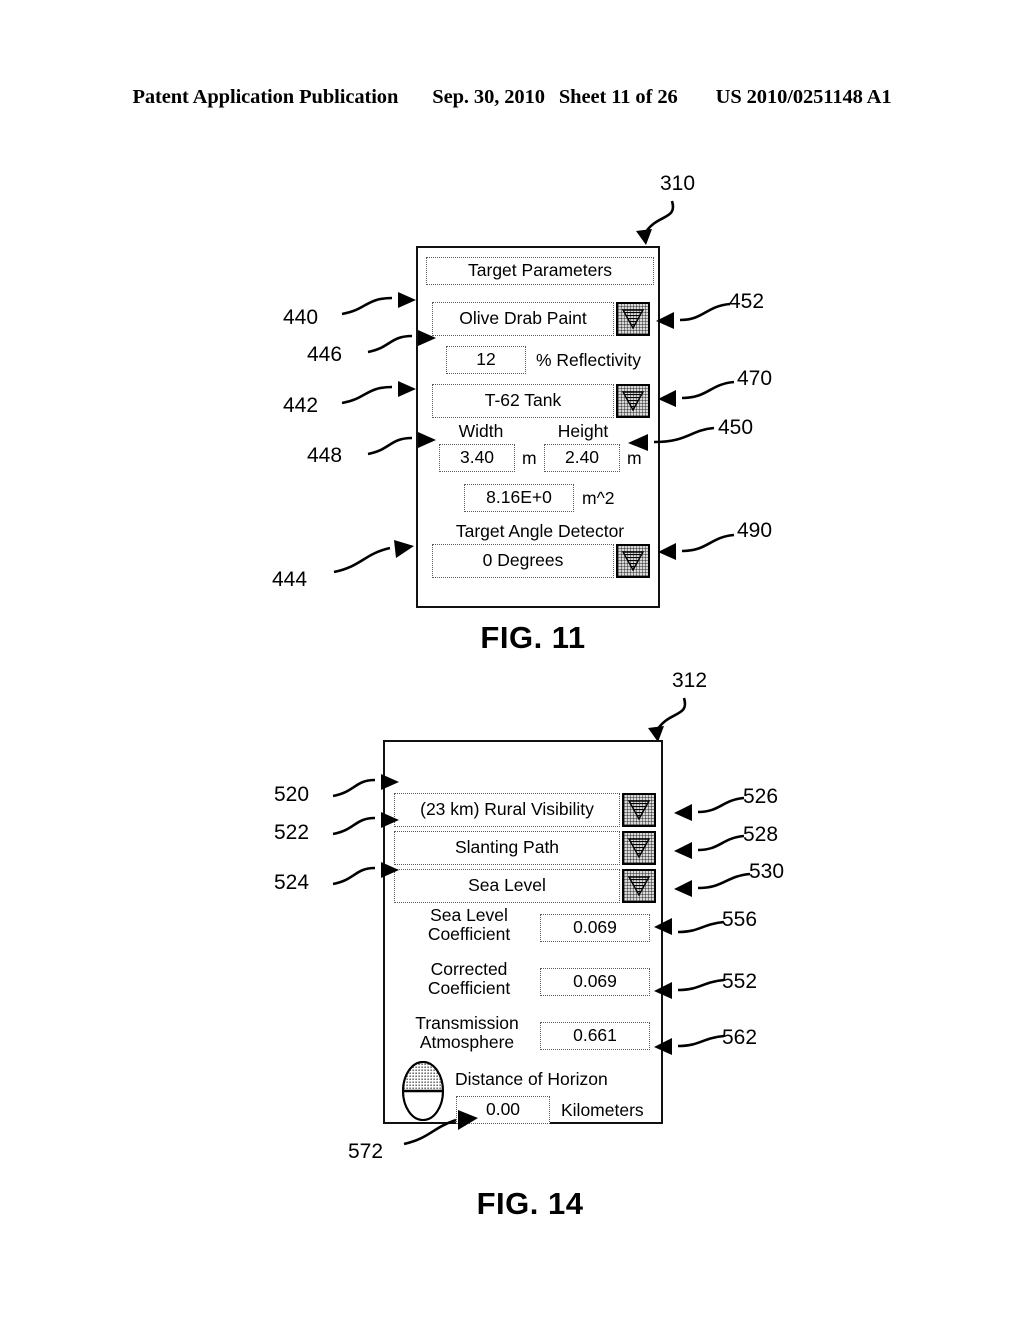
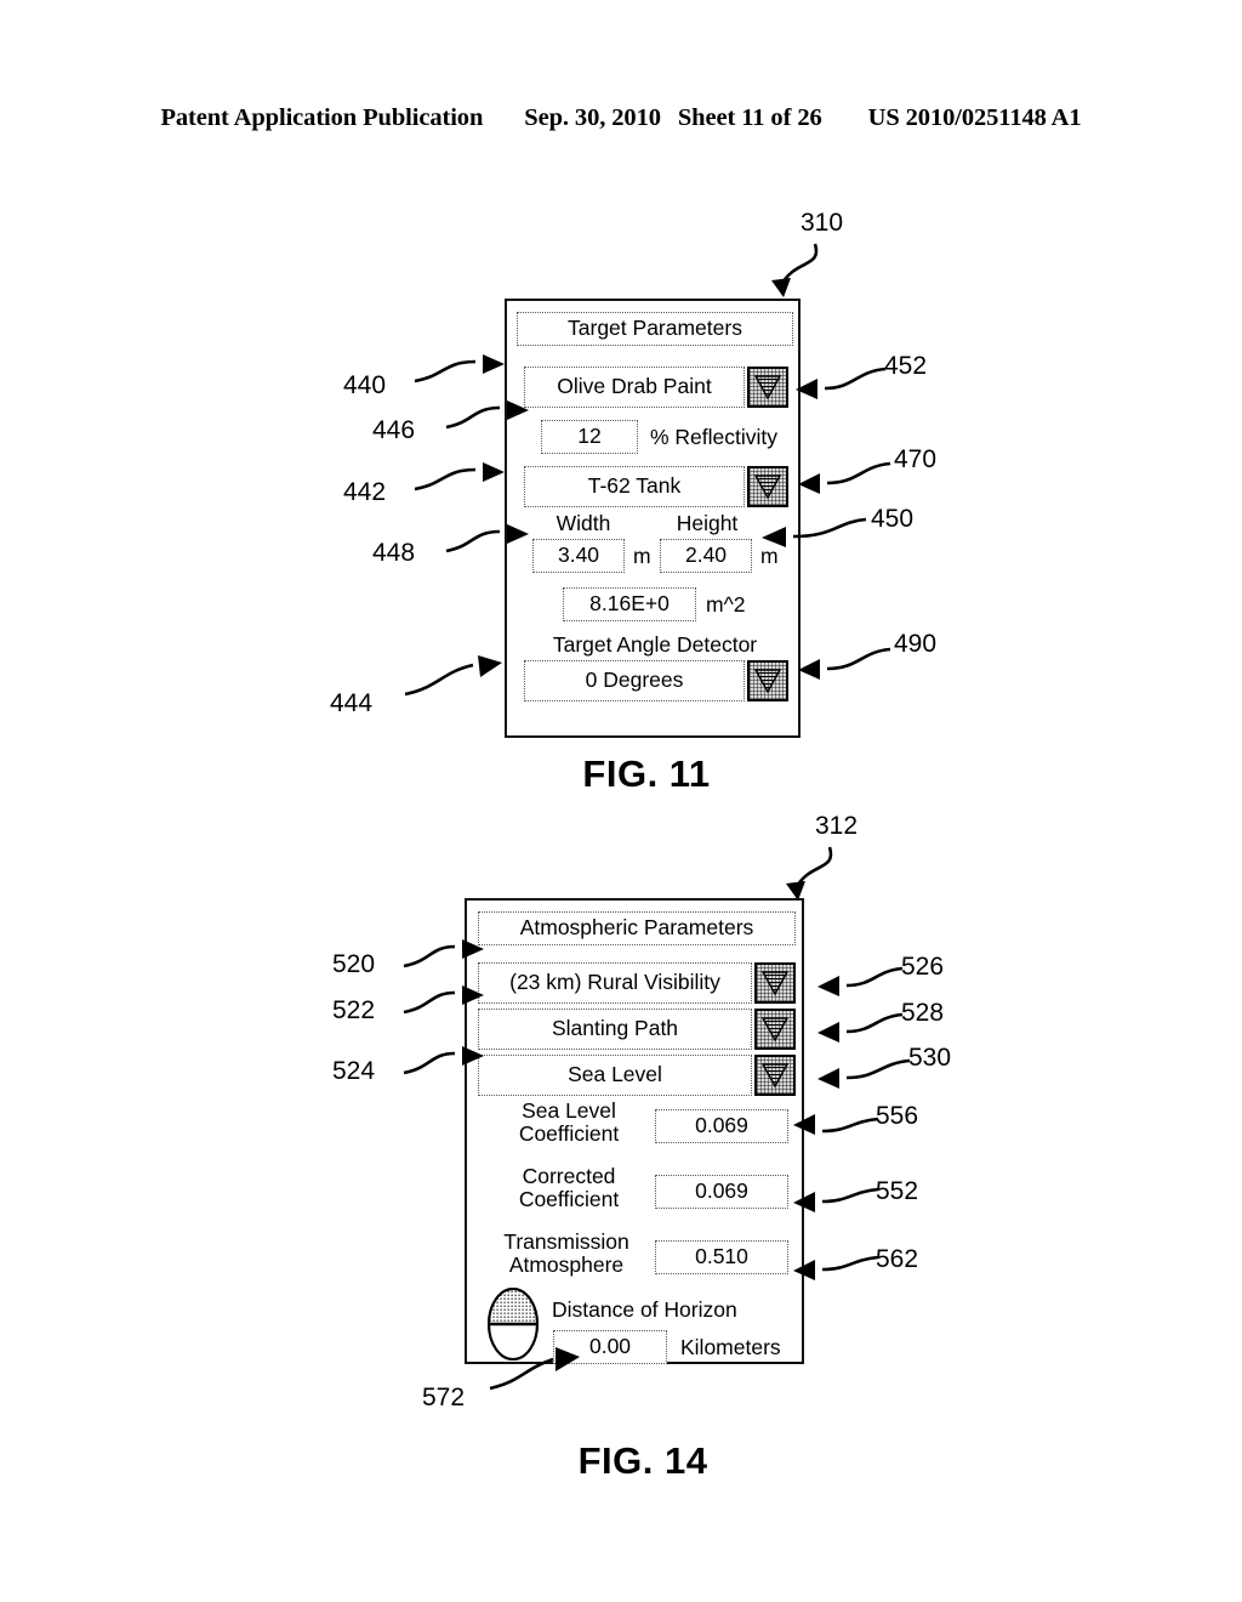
  Patent Application Publication Sep. 30, 2010 Sheet 11 of 26 US 2010/0251148 A1
  310
  Target Parameters
  Olive Drab Paint
  12
  % Reflectivity
  T-62 Tank
  Width
  Height
  3.40
  m
  2.40
  m
  8.16E+0
  m^2
  Target Angle Detector
  0 Degrees
  440
  446
  442
  448
  444
  452
  470
  450
  490
  FIG. 11
  312
+ Atmospheric Parameters
  (23 km) Rural Visibility
  Slanting Path
  Sea Level
  Sea Level
  Coefficient
  0.069
  Corrected
  Coefficient
  0.069
  Transmission
  Atmosphere
- 0.661
+ 0.510
  Distance of Horizon
  0.00
  Kilometers
  520
  522
  524
  526
  528
  530
  556
  552
  562
  572
  FIG. 14
